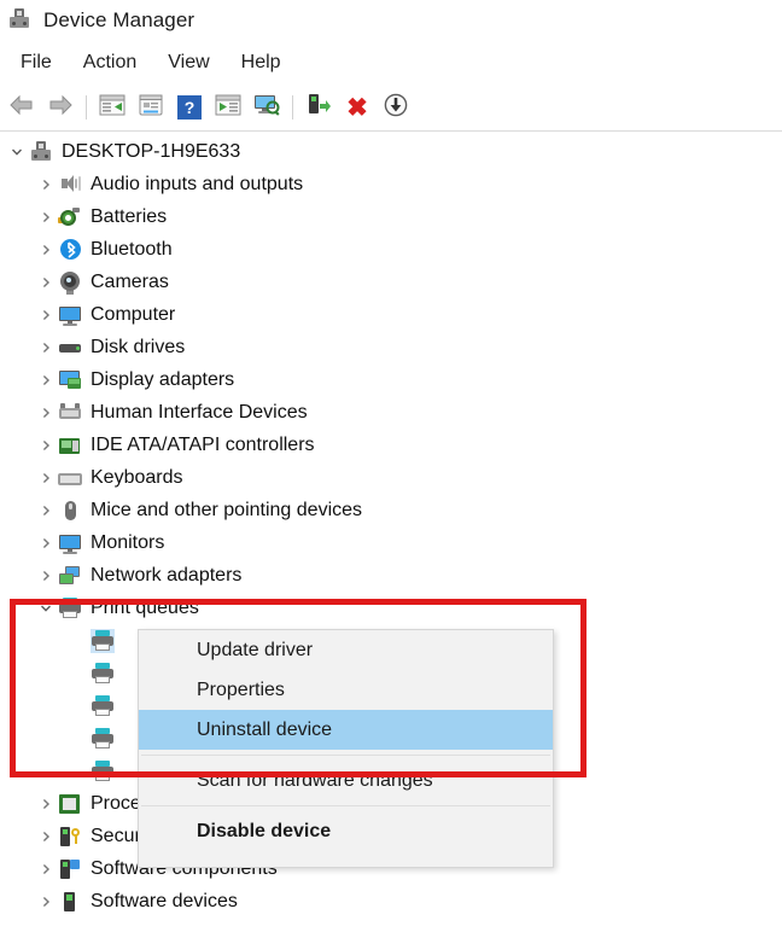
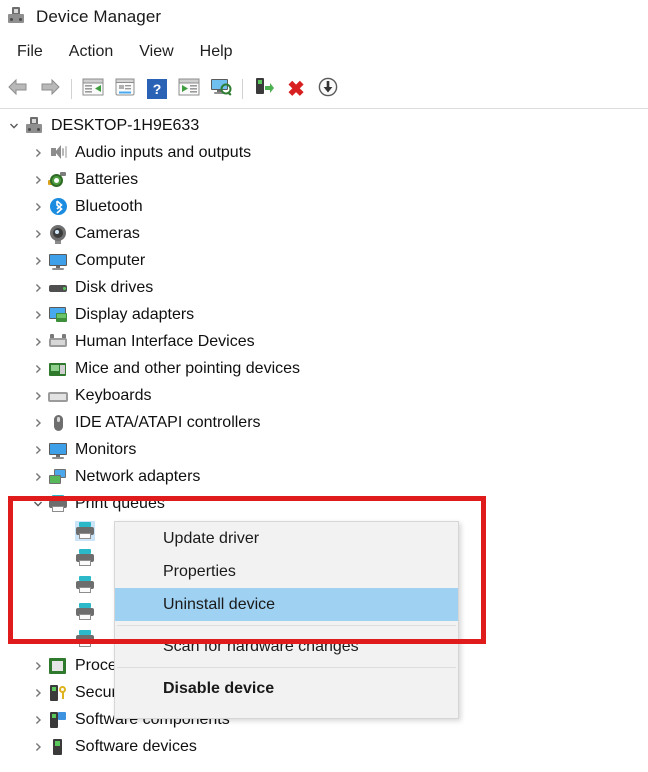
  Device Manager
  File
  Action
  View
  Help
  ?
  ✖
  DESKTOP-1H9E633
  Audio inputs and outputs
  Batteries
  Bluetooth
  Cameras
  Computer
  Disk drives
  Display adapters
  Human Interface Devices
- IDE ATA/ATAPI controllers
+ Mice and other pointing devices
  Keyboards
- Mice and other pointing devices
+ IDE ATA/ATAPI controllers
  Monitors
  Network adapters
  Print queues
  Software components
  Software devices
  Update driver
  Properties
  Uninstall device
  Scan for hardware changes
  Disable device
